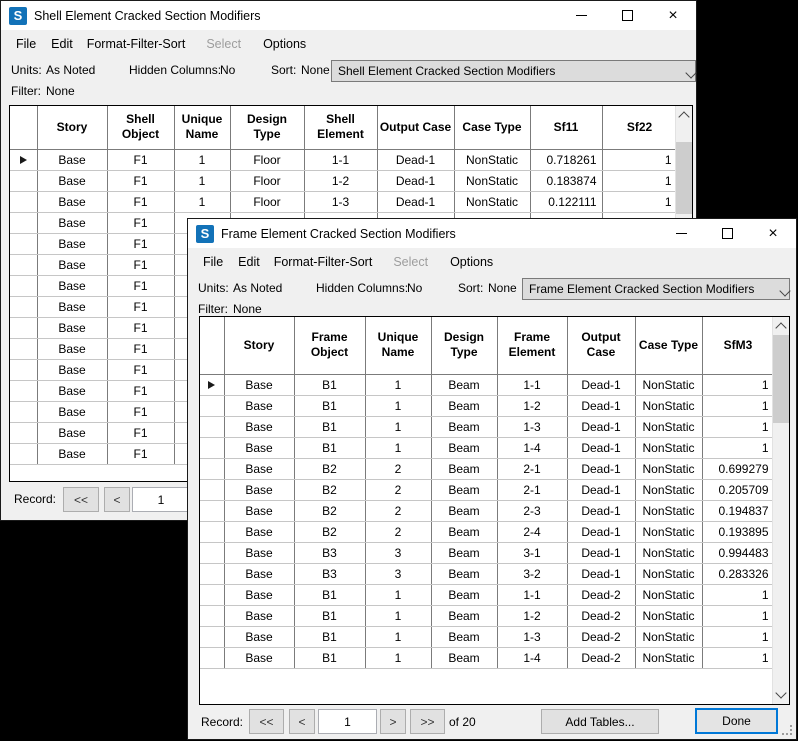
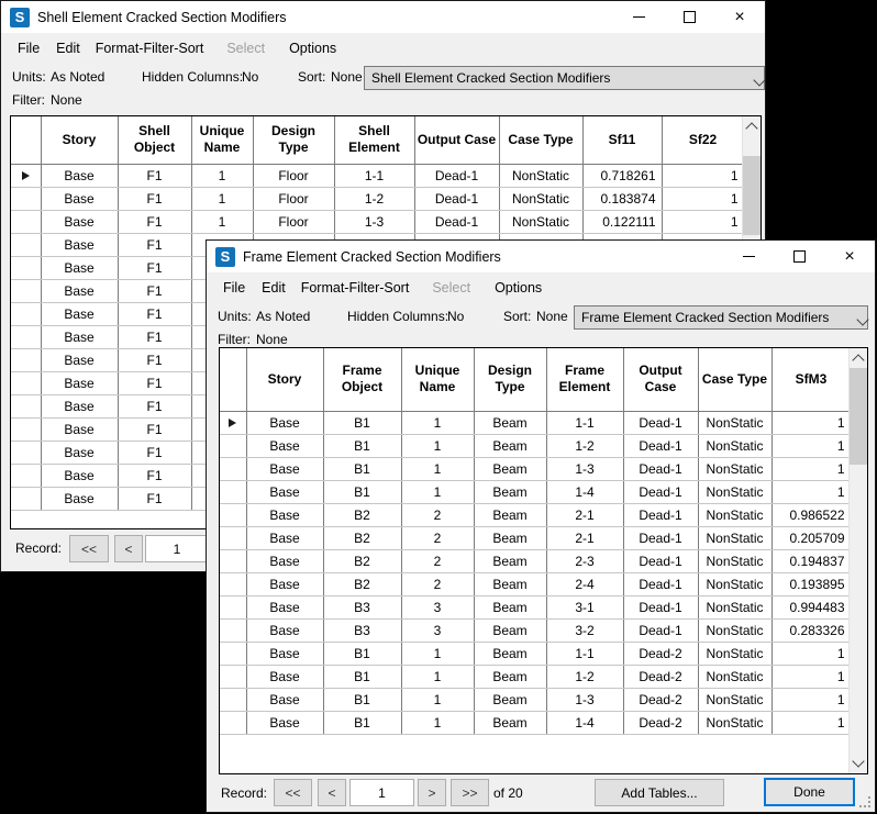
  S
  Shell Element Cracked Section Modifiers
  ×
  File
  Edit
  Format-Filter-Sort
  Select
  Options
  Units:
  As Noted
  Hidden Columns:
  No
  Sort:
  None
  Shell Element Cracked Section Modifiers
  Filter:
  None
  	Story	Shell Object	Unique Name	Design Type	Shell Element	Output Case	Case Type	Sf11	Sf22
  	Base	F1	1	Floor	1-1	Dead-1	NonStatic	0.718261	1
  	Base	F1	1	Floor	1-2	Dead-1	NonStatic	0.183874	1
  	Base	F1	1	Floor	1-3	Dead-1	NonStatic	0.122111	1
  	Base	F1
  	Base	F1
  	Base	F1
  	Base	F1
  	Base	F1
  	Base	F1
  	Base	F1
  	Base	F1
  	Base	F1
  	Base	F1
  	Base	F1
  	Base	F1
  Record:
  <<
  <
  1
  S
  Frame Element Cracked Section Modifiers
  ×
  File
  Edit
  Format-Filter-Sort
  Select
  Options
  Units:
  As Noted
  Hidden Columns:
  No
  Sort:
  None
  Frame Element Cracked Section Modifiers
  Filter:
  None
  	Story	Frame Object	Unique Name	Design Type	Frame Element	Output Case	Case Type	SfM3
  	Base	B1	1	Beam	1-1	Dead-1	NonStatic	1
  	Base	B1	1	Beam	1-2	Dead-1	NonStatic	1
  	Base	B1	1	Beam	1-3	Dead-1	NonStatic	1
  	Base	B1	1	Beam	1-4	Dead-1	NonStatic	1
- 	Base	B2	2	Beam	2-1	Dead-1	NonStatic	0.699279
+ 	Base	B2	2	Beam	2-1	Dead-1	NonStatic	0.986522
  	Base	B2	2	Beam	2-1	Dead-1	NonStatic	0.205709
  	Base	B2	2	Beam	2-3	Dead-1	NonStatic	0.194837
  	Base	B2	2	Beam	2-4	Dead-1	NonStatic	0.193895
  	Base	B3	3	Beam	3-1	Dead-1	NonStatic	0.994483
  	Base	B3	3	Beam	3-2	Dead-1	NonStatic	0.283326
  	Base	B1	1	Beam	1-1	Dead-2	NonStatic	1
  	Base	B1	1	Beam	1-2	Dead-2	NonStatic	1
  	Base	B1	1	Beam	1-3	Dead-2	NonStatic	1
  	Base	B1	1	Beam	1-4	Dead-2	NonStatic	1
  Record:
  <<
  <
  1
  >
  >>
  of 20
  Add Tables...
  Done
